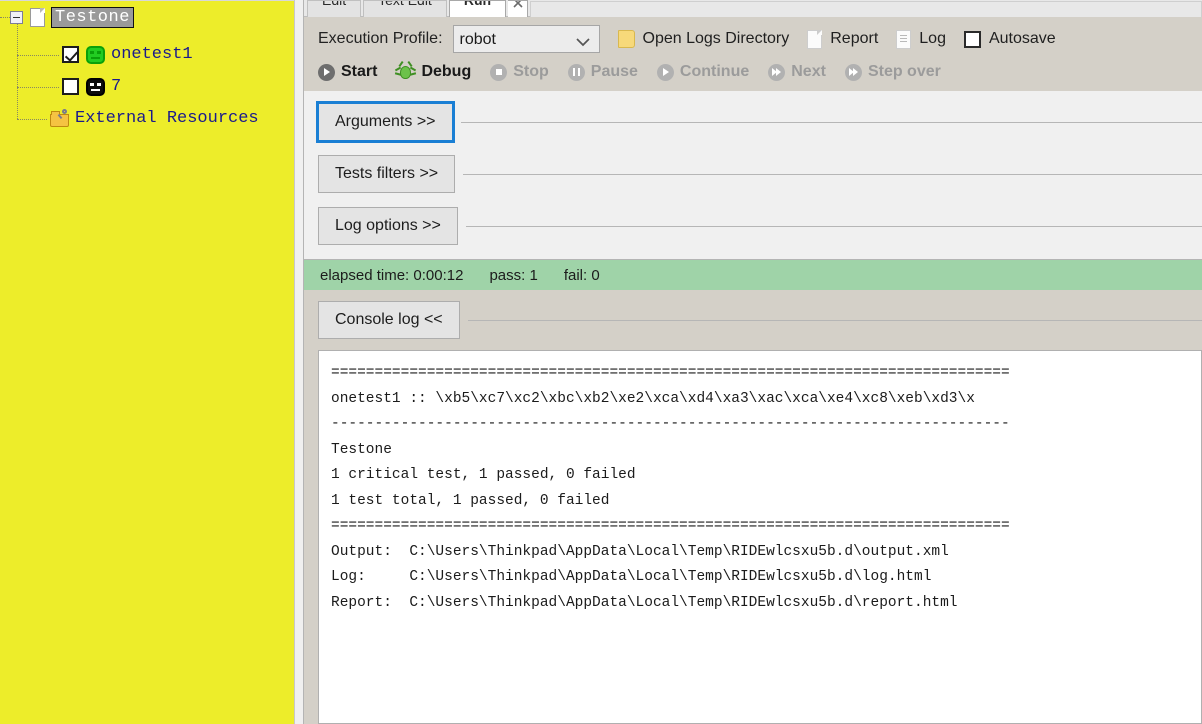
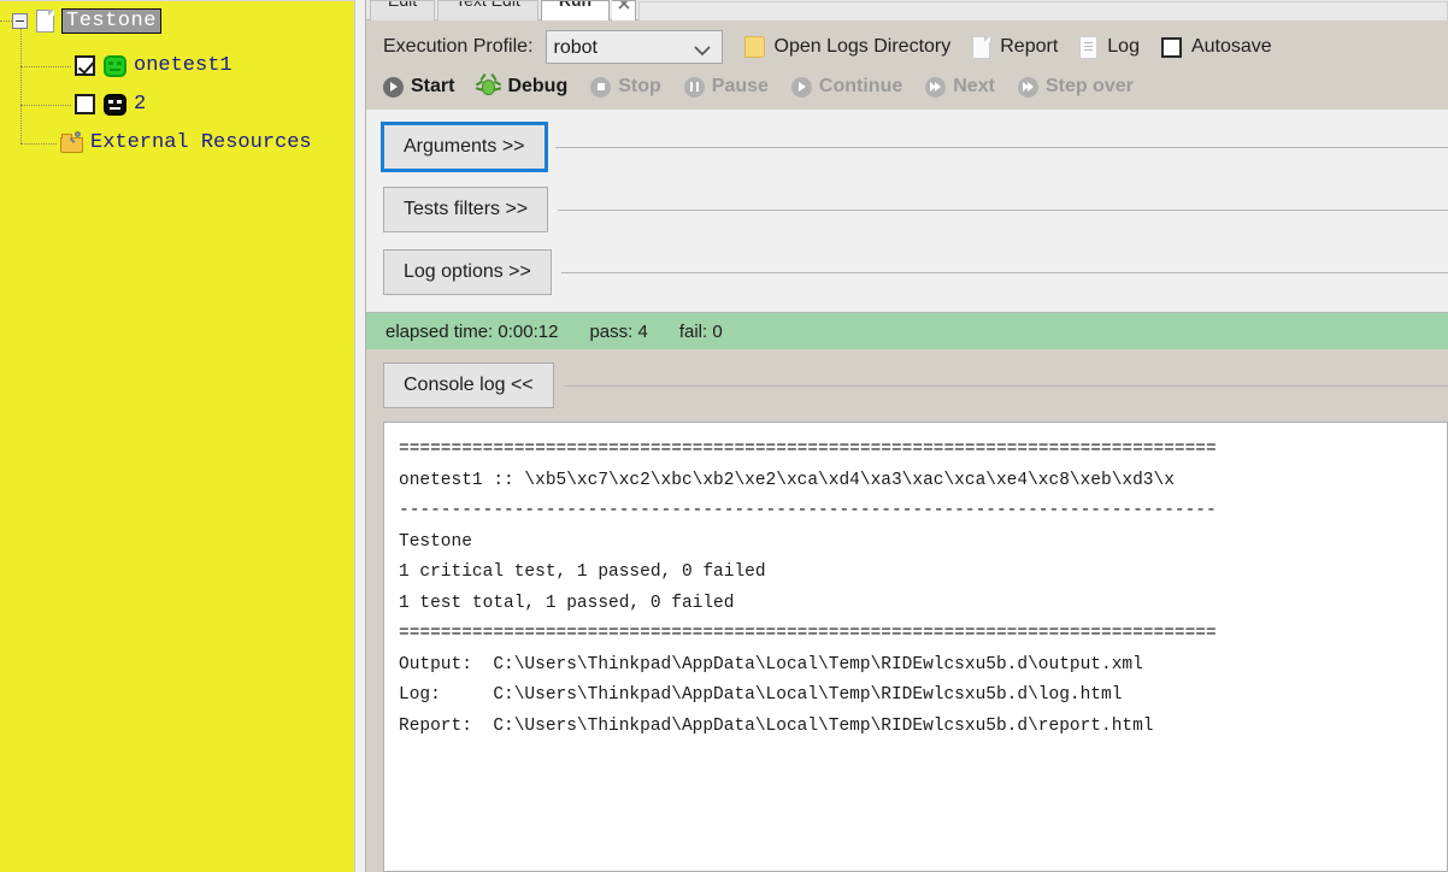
  Testone
  onetest1
- 7
+ 2
  External Resources
  Execution Profile:
  robot
  Open Logs Directory
  Report
  Log
  Autosave
  Start
  Debug
  Stop
  Pause
  Continue
  Next
  Step over
  Arguments >>
  Tests filters >>
  Log options >>
  elapsed time: 0:00:12
- pass: 1
+ pass: 4
  fail: 0
  Console log <<
  ==============================================================================
  onetest1 :: \xb5\xc7\xc2\xbc\xb2\xe2\xca\xd4\xa3\xac\xca\xe4\xc8\xeb\xd3\x
  ------------------------------------------------------------------------------
  Testone
  1 critical test, 1 passed, 0 failed
  1 test total, 1 passed, 0 failed
  ==============================================================================
  Output: C:\Users\Thinkpad\AppData\Local\Temp\RIDEwlcsxu5b.d\output.xml
  Log: C:\Users\Thinkpad\AppData\Local\Temp\RIDEwlcsxu5b.d\log.html
  Report: C:\Users\Thinkpad\AppData\Local\Temp\RIDEwlcsxu5b.d\report.html
